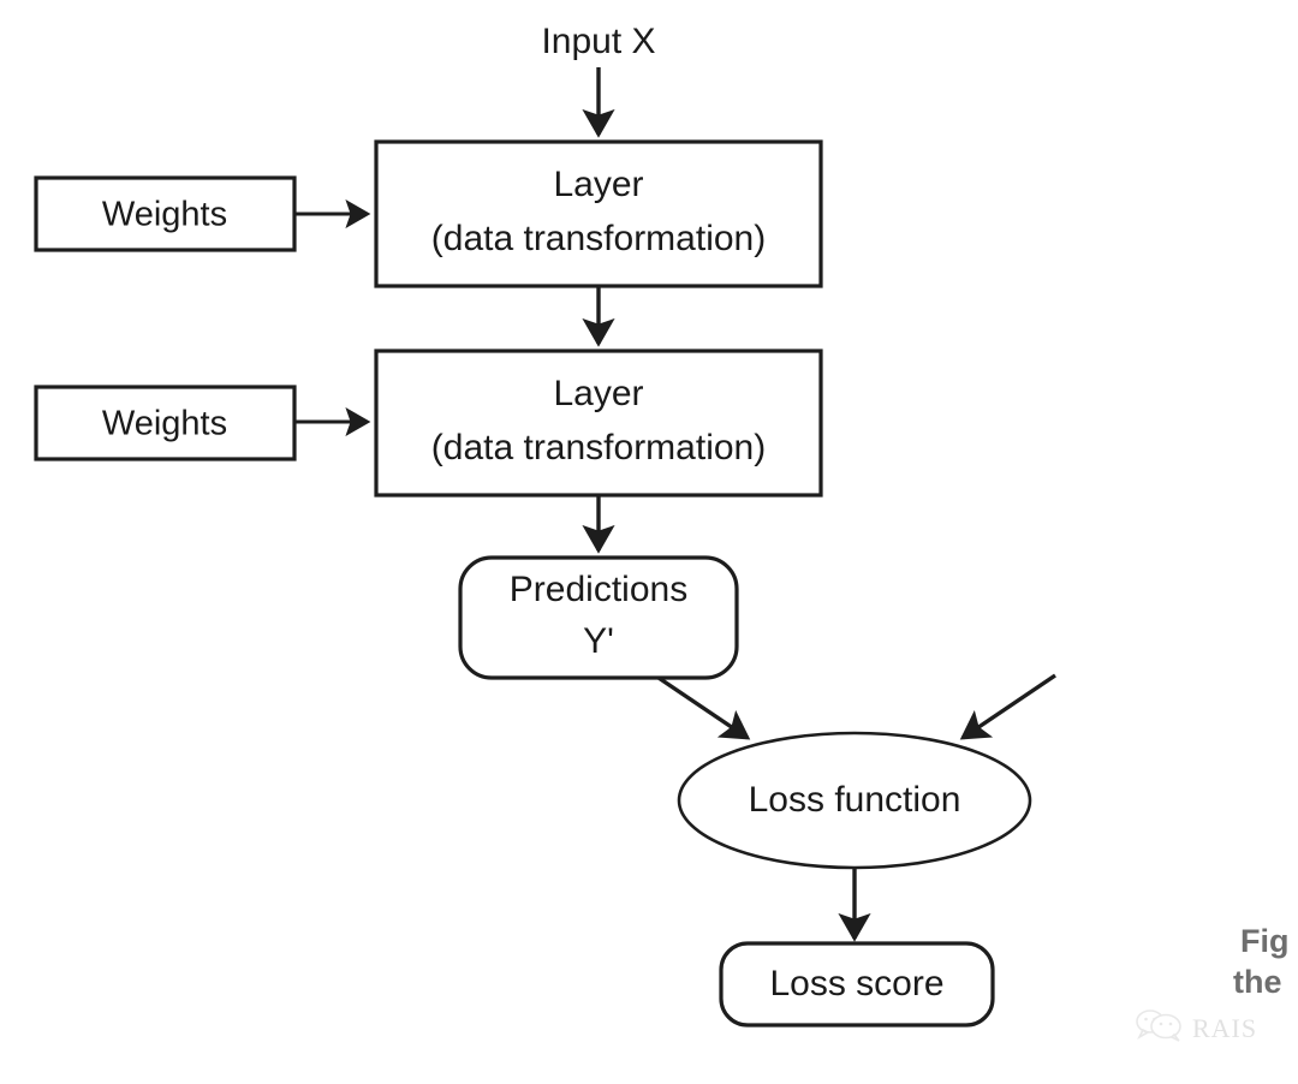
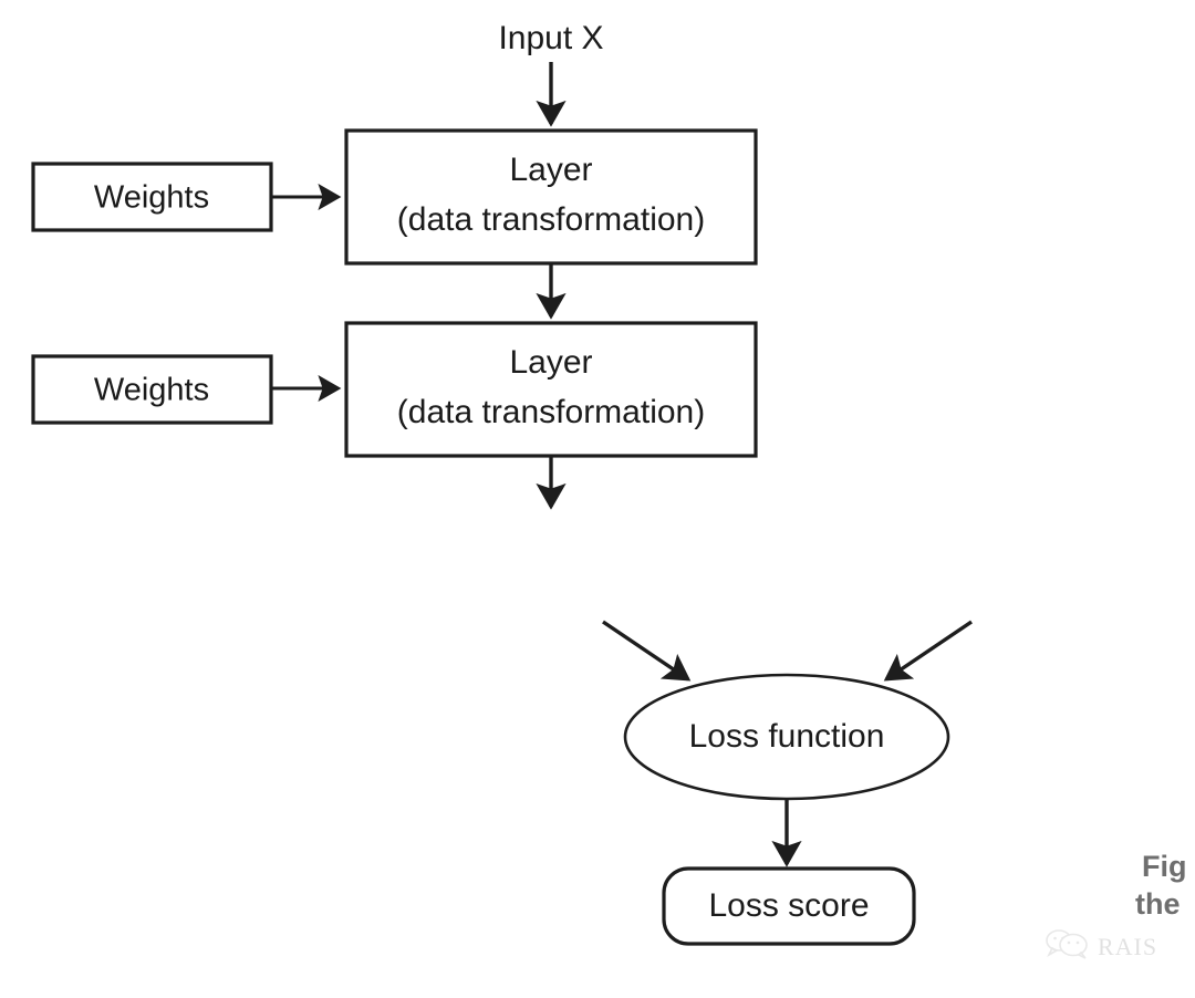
  Layer
  (data transformation)
  Layer
  (data transformation)
  Weights
  Weights
- Predictions
- Y'
  Loss function
  Loss score
  Input X
  Fig
  the
  RAIS
